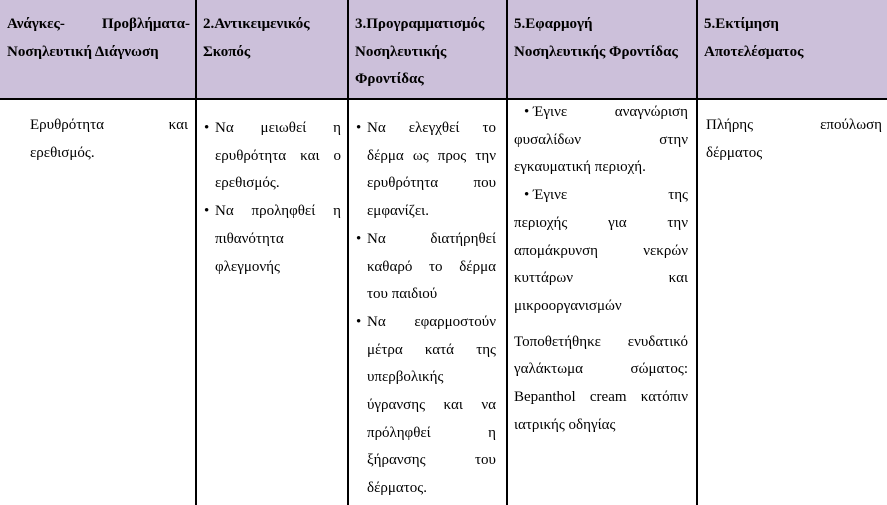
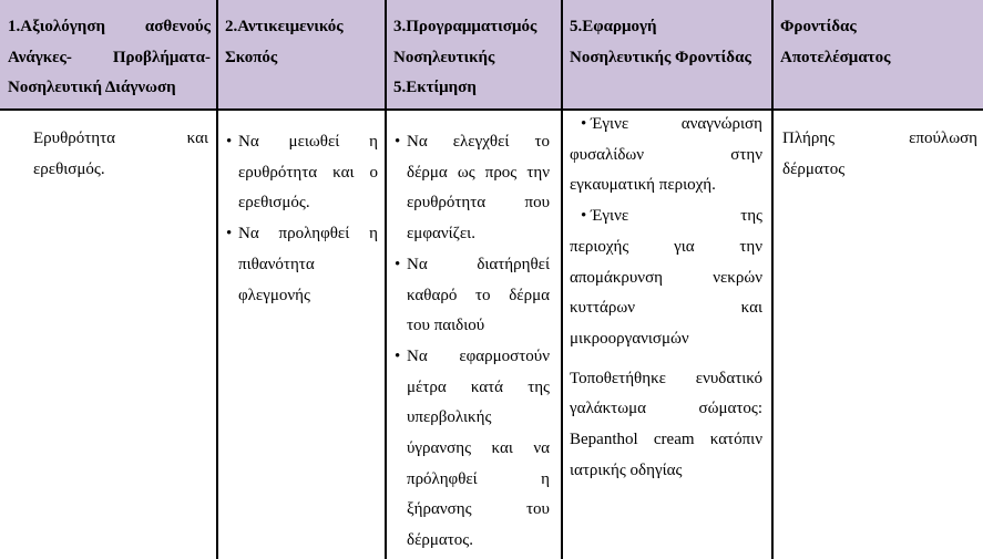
+ 1.Αξιολόγηση
+ ασθενούς
  Ανάγκες-
  Προβλήματα-
  Νοσηλευτική Διάγνωση
  2.Αντικειμενικός
  Σκοπός
  3.Προγραμματισμός
  Νοσηλευτικής
- Φροντίδας
+ 5.Εκτίμηση
  5.Εφαρμογή
  Νοσηλευτικής Φροντίδας
- 5.Εκτίμηση
+ Φροντίδας
  Αποτελέσματος
  Ερυθρότητα
  και
  ερεθισμός.
  •
  Να
  μειωθεί
  η
  ερυθρότητα
  και
  ο
  ερεθισμός.
  •
  Να
  προληφθεί
  η
  πιθανότητα
  φλεγμονής
  •
  Να
  ελεγχθεί
  το
  δέρμα
  ως
  προς
  την
  ερυθρότητα
  που
  εμφανίζει.
  •
  Να
  διατήρηθεί
  καθαρό
  το
  δέρμα
  του παιδιού
  •
  Να
  εφαρμοστούν
  μέτρα
  κατά
  της
  υπερβολικής
  ύγρανσης
  και
  να
  πρόληφθεί
  η
  ξήρανσης
  του
  δέρματος.
  • Έγινε
  αναγνώριση
  φυσαλίδων
  στην
  εγκαυματική περιοχή.
  • Έγινε
  της
  περιοχής
  για
  την
  απομάκρυνση
  νεκρών
  κυττάρων
  και
  μικροοργανισμών
  Τοποθετήθηκε
  ενυδατικό
  γαλάκτωμα
  σώματος:
  Bepanthol
  cream
  κατόπιν
  ιατρικής οδηγίας
  Πλήρης
  επούλωση
  δέρματος
